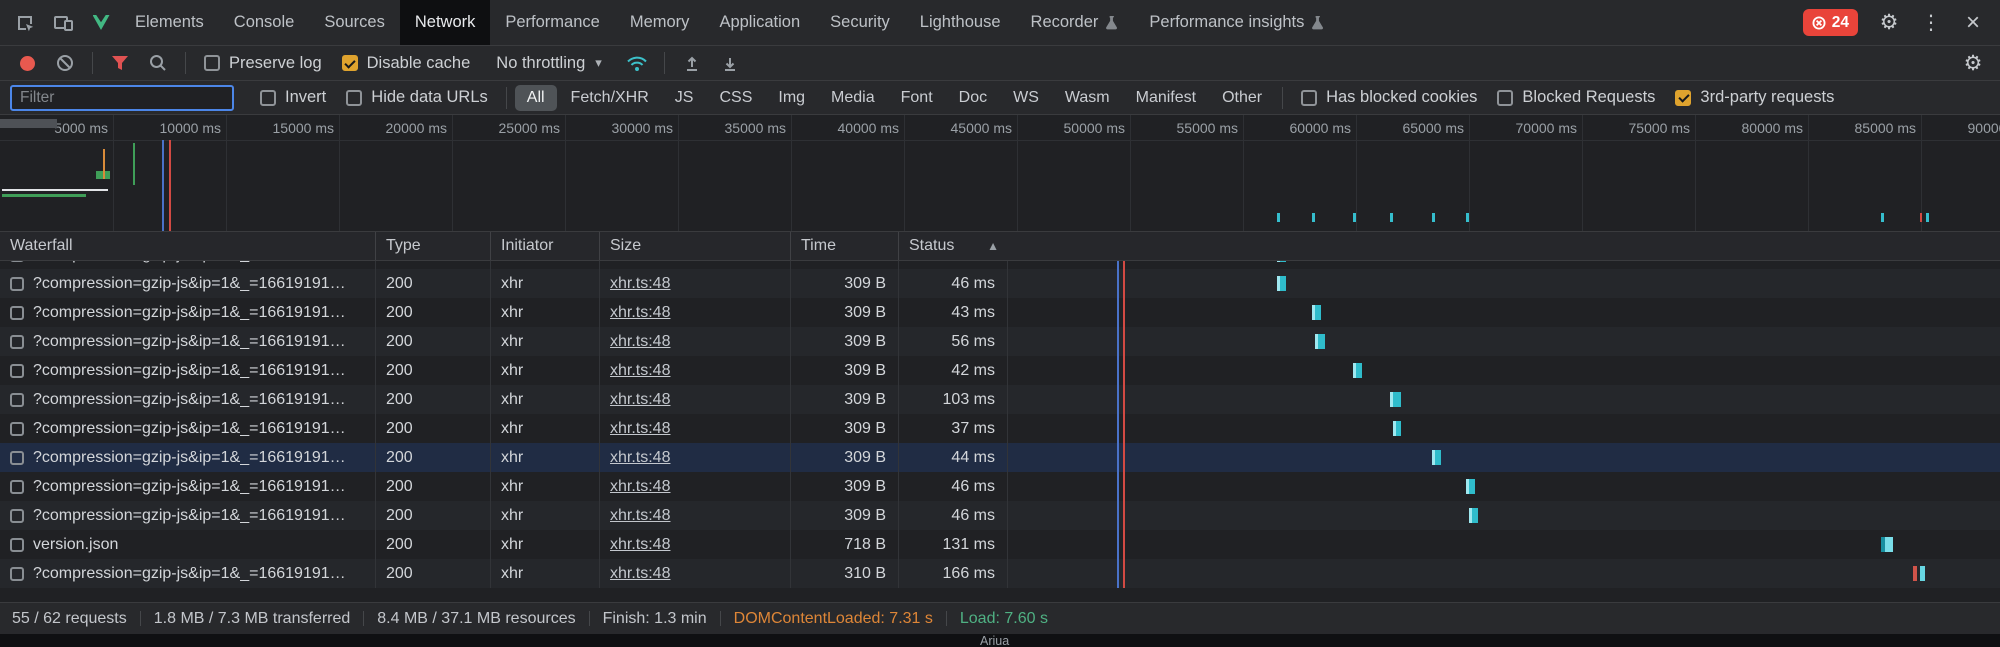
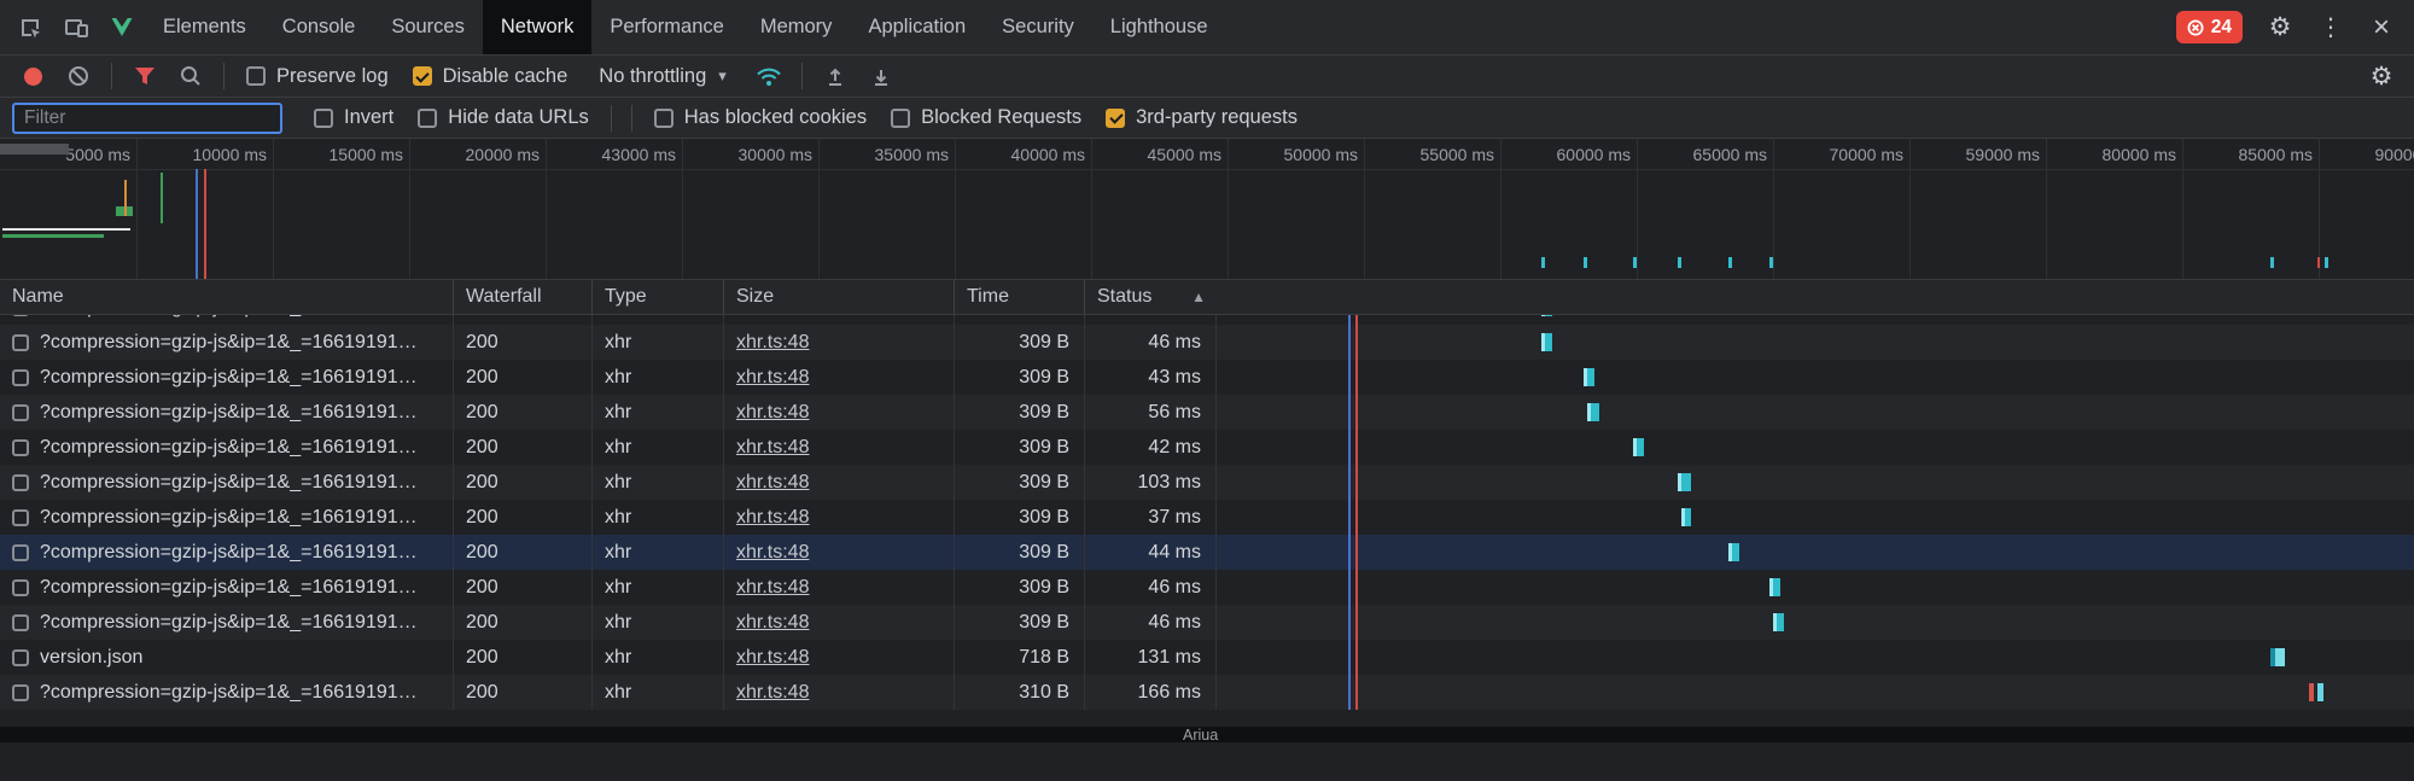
  Elements
  Console
  Sources
  Network
  Performance
  Memory
  Application
  Security
  Lighthouse
- Recorder
- Performance insights
  24
  ⚙
  ⋮
  ×
  Preserve log
  Disable cache
  No throttling
  ▾
  ⚙
  Filter
  Invert
  Hide data URLs
- All
- Fetch/XHR
- JS
- CSS
- Img
- Media
- Font
- Doc
- WS
- Wasm
- Manifest
- Other
  Has blocked cookies
  Blocked Requests
  3rd-party requests
  5000 ms
  10000 ms
  15000 ms
  20000 ms
- 25000 ms
+ 43000 ms
  30000 ms
  35000 ms
  40000 ms
  45000 ms
  50000 ms
  55000 ms
  60000 ms
  65000 ms
  70000 ms
- 75000 ms
+ 59000 ms
  80000 ms
  85000 ms
+ Name
  Waterfall
  Type
- Initiator
  Size
  Time
  Status
  ▲
  ?compression=gzip-js&ip=1&_=16619191…
  200
  xhr
  xhr.ts:48
  309 B
  46 ms
  ?compression=gzip-js&ip=1&_=16619191…
  200
  xhr
  xhr.ts:48
  309 B
  43 ms
  ?compression=gzip-js&ip=1&_=16619191…
  200
  xhr
  xhr.ts:48
  309 B
  56 ms
  ?compression=gzip-js&ip=1&_=16619191…
  200
  xhr
  xhr.ts:48
  309 B
  42 ms
  ?compression=gzip-js&ip=1&_=16619191…
  200
  xhr
  xhr.ts:48
  309 B
  103 ms
  ?compression=gzip-js&ip=1&_=16619191…
  200
  xhr
  xhr.ts:48
  309 B
  37 ms
  ?compression=gzip-js&ip=1&_=16619191…
  200
  xhr
  xhr.ts:48
  309 B
  44 ms
  ?compression=gzip-js&ip=1&_=16619191…
  200
  xhr
  xhr.ts:48
  309 B
  46 ms
  ?compression=gzip-js&ip=1&_=16619191…
  200
  xhr
  xhr.ts:48
  309 B
  46 ms
  version.json
  200
  xhr
  xhr.ts:48
  718 B
  131 ms
  ?compression=gzip-js&ip=1&_=16619191…
  200
  xhr
  xhr.ts:48
  310 B
  166 ms
- 55 / 62 requests
- 1.8 MB / 7.3 MB transferred
- 8.4 MB / 37.1 MB resources
- Finish: 1.3 min
- DOMContentLoaded: 7.31 s
- Load: 7.60 s
  Ariua
